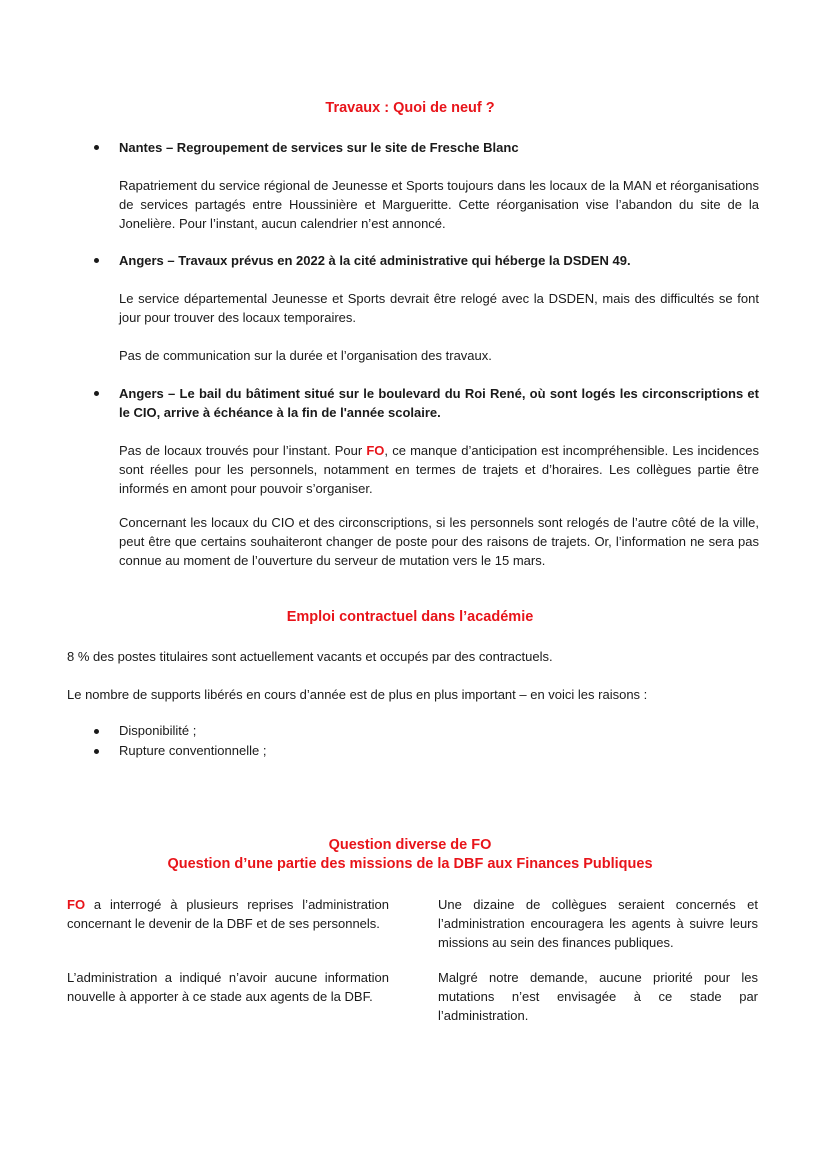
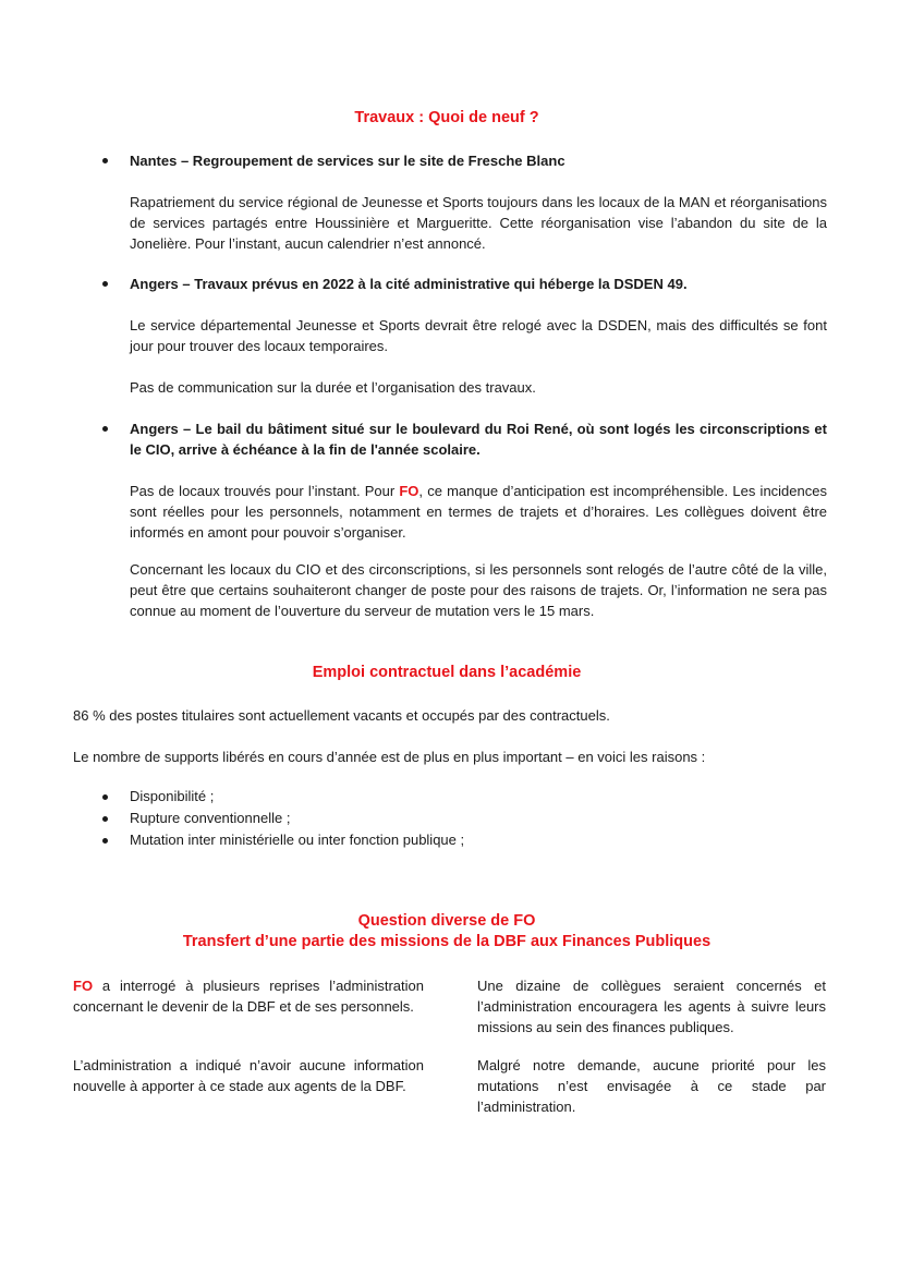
  Travaux : Quoi de neuf ?
  Nantes – Regroupement de services sur le site de Fresche Blanc
  Rapatriement du service régional de Jeunesse et Sports toujours dans les locaux de la MAN et réorganisations de services partagés entre Houssinière et Margueritte. Cette réorganisation vise l’abandon du site de la Jonelière. Pour l’instant, aucun calendrier n’est annoncé.
  Angers – Travaux prévus en 2022 à la cité administrative qui héberge la DSDEN 49.
  Le service départemental Jeunesse et Sports devrait être relogé avec la DSDEN, mais des difficultés se font jour pour trouver des locaux temporaires.
  Pas de communication sur la durée et l’organisation des travaux.
  Angers – Le bail du bâtiment situé sur le boulevard du Roi René, où sont logés les circonscriptions et le CIO, arrive à échéance à la fin de l'année scolaire.
- Pas de locaux trouvés pour l’instant. Pour FO, ce manque d’anticipation est incompréhensible. Les incidences sont réelles pour les personnels, notamment en termes de trajets et d’horaires. Les collègues partie être informés en amont pour pouvoir s’organiser.
+ Pas de locaux trouvés pour l’instant. Pour FO, ce manque d’anticipation est incompréhensible. Les incidences sont réelles pour les personnels, notamment en termes de trajets et d’horaires. Les collègues doivent être informés en amont pour pouvoir s’organiser.
  Concernant les locaux du CIO et des circonscriptions, si les personnels sont relogés de l’autre côté de la ville, peut être que certains souhaiteront changer de poste pour des raisons de trajets. Or, l’information ne sera pas connue au moment de l’ouverture du serveur de mutation vers le 15 mars.
  Emploi contractuel dans l’académie
- 8 % des postes titulaires sont actuellement vacants et occupés par des contractuels.
+ 86 % des postes titulaires sont actuellement vacants et occupés par des contractuels.
  Le nombre de supports libérés en cours d’année est de plus en plus important – en voici les raisons :
  Disponibilité ;
  Rupture conventionnelle ;
+ Mutation inter ministérielle ou inter fonction publique ;
  Question diverse de FO
- Question d’une partie des missions de la DBF aux Finances Publiques
+ Transfert d’une partie des missions de la DBF aux Finances Publiques
  FO a interrogé à plusieurs reprises l’administration concernant le devenir de la DBF et de ses personnels.
  L’administration a indiqué n’avoir aucune information nouvelle à apporter à ce stade aux agents de la DBF.
  Une dizaine de collègues seraient concernés et l’administration encouragera les agents à suivre leurs missions au sein des finances publiques.
  Malgré notre demande, aucune priorité pour les mutations n’est envisagée à ce stade par l’administration.
